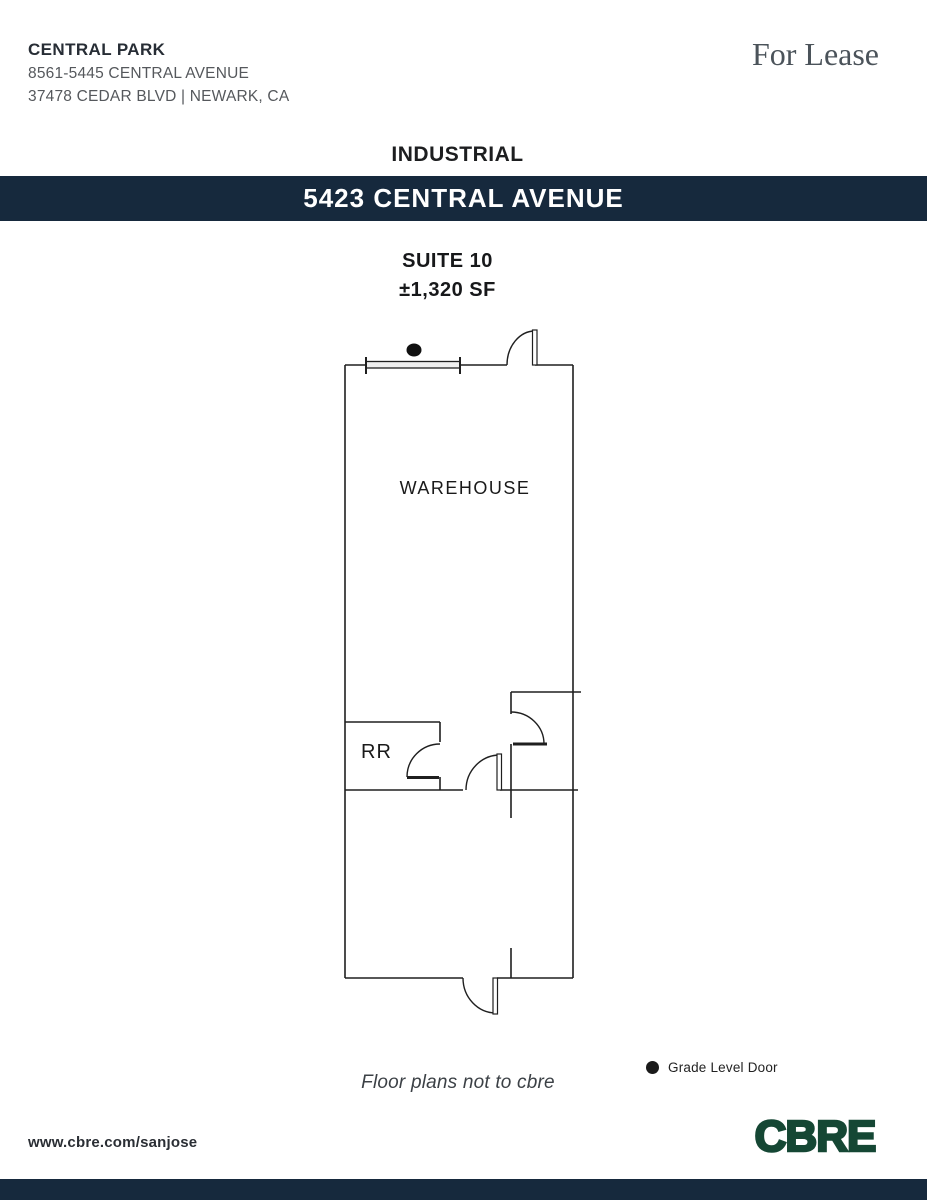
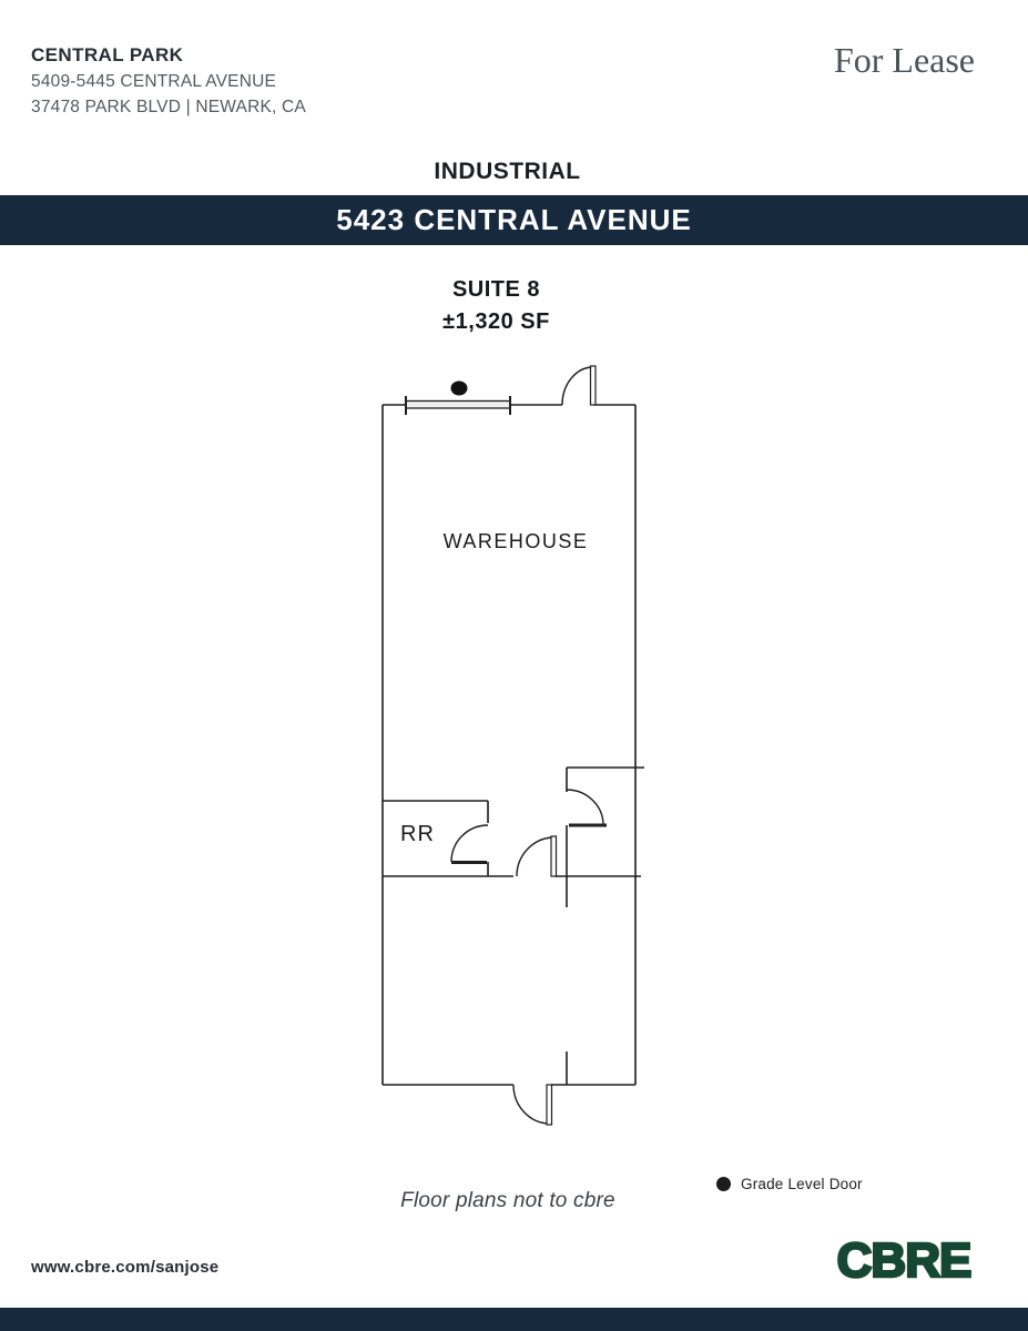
  CENTRAL PARK
- 8561-5445 CENTRAL AVENUE
+ 5409-5445 CENTRAL AVENUE
- 37478 CEDAR BLVD | NEWARK, CA
+ 37478 PARK BLVD | NEWARK, CA
  For Lease
  INDUSTRIAL
  5423 CENTRAL AVENUE
- SUITE 10
+ SUITE 8
  ±1,320 SF
  WAREHOUSE
  RR
  Floor plans not to cbre
  Grade Level Door
  www.cbre.com/sanjose
  CBRE
